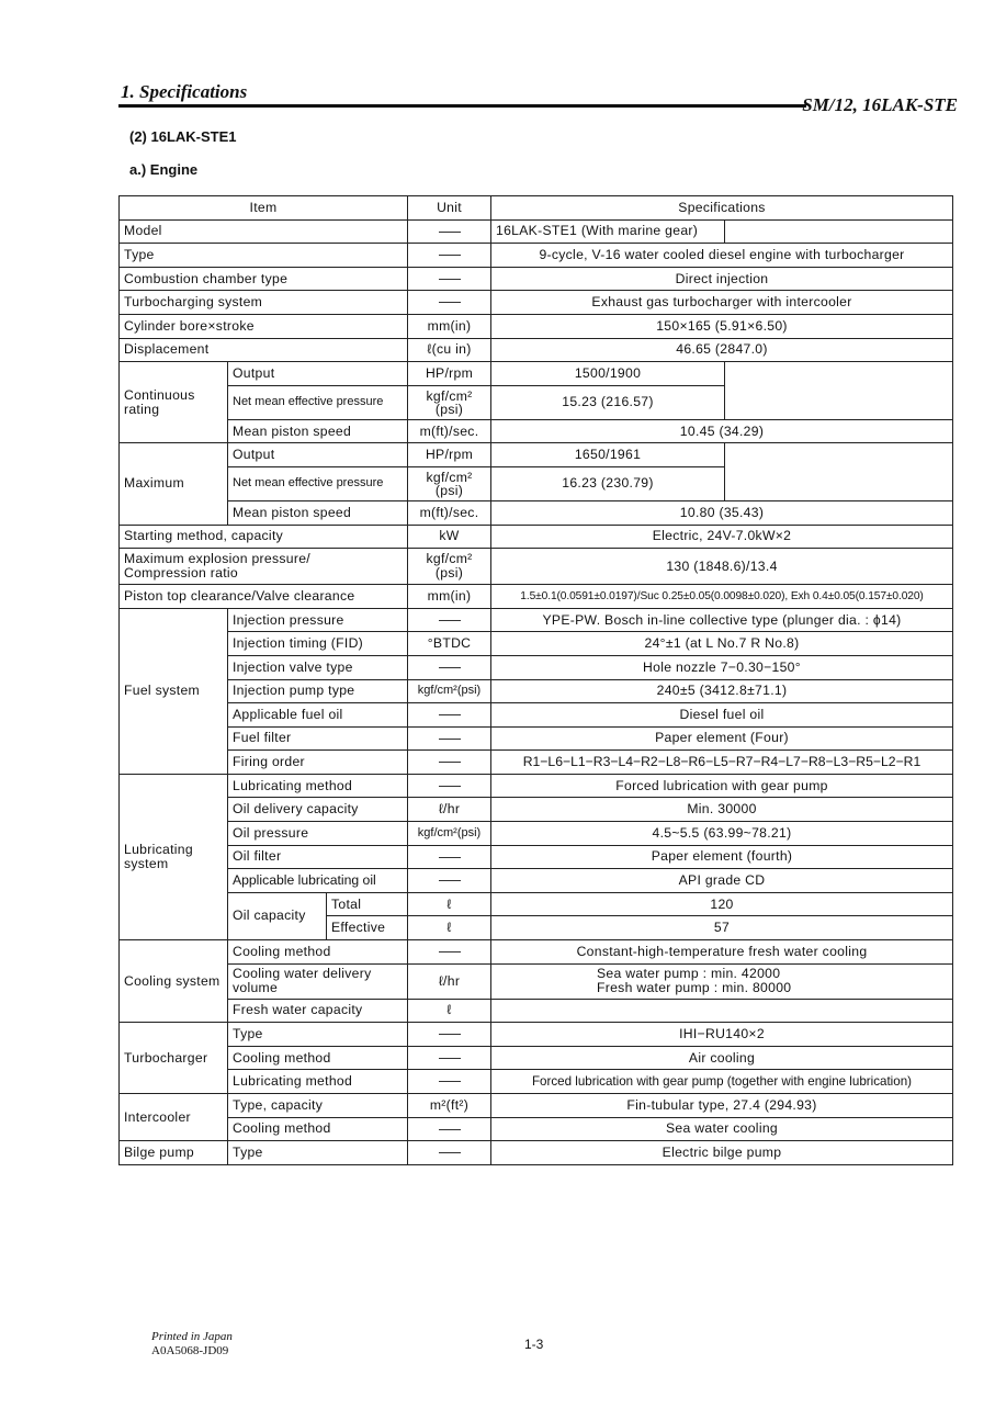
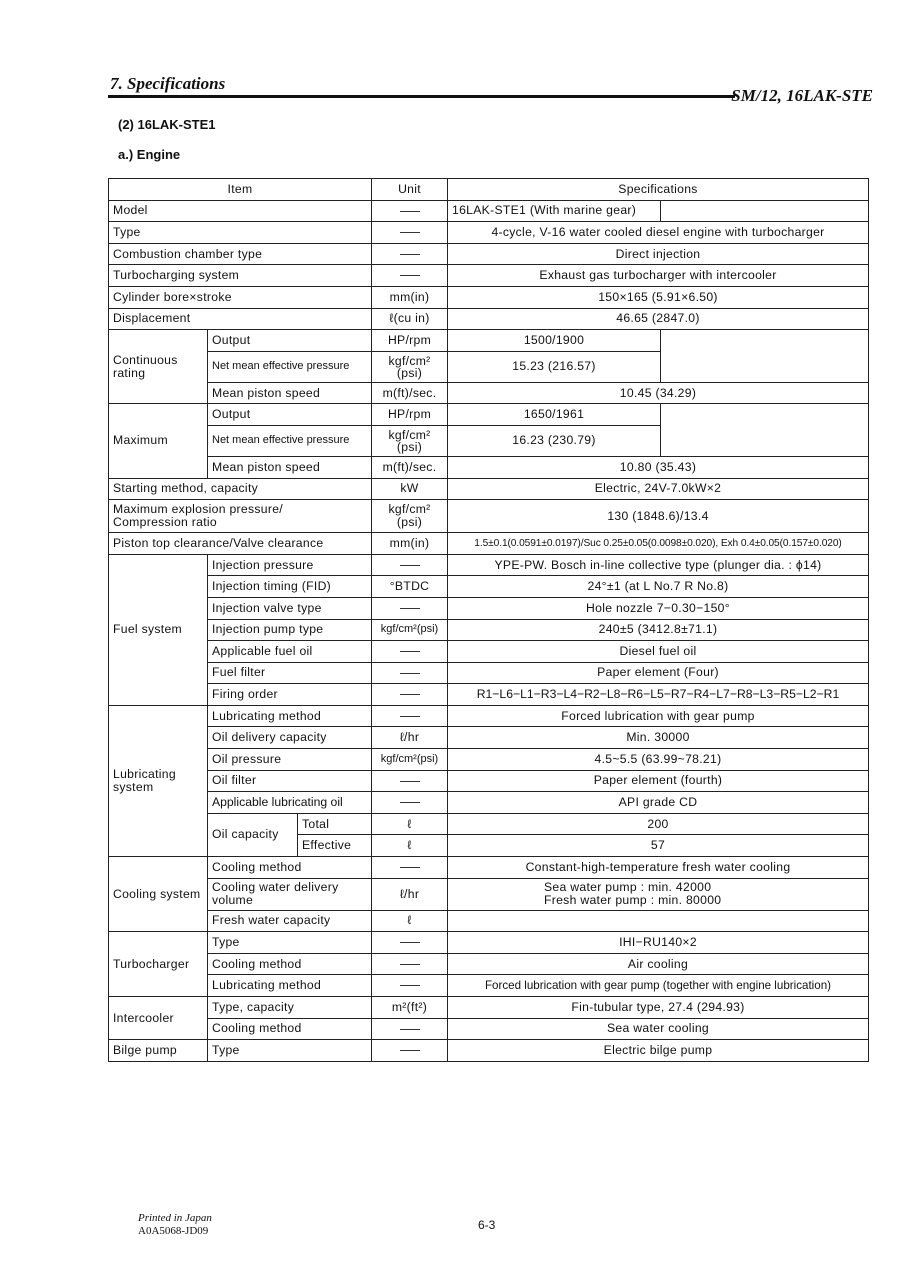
- 1. Specifications
+ 7. Specifications
  SM/12, 16LAK-STE
  (2) 16LAK-STE1
  a.) Engine
  Item	Unit	Specifications
  Model		16LAK-STE1 (With marine gear)
- Type		9-cycle, V-16 water cooled diesel engine with turbocharger
+ Type		4-cycle, V-16 water cooled diesel engine with turbocharger
  Combustion chamber type		Direct injection
  Turbocharging system		Exhaust gas turbocharger with intercooler
  Cylinder bore×stroke	mm(in)	150×165 (5.91×6.50)
  Displacement	ℓ(cu in)	46.65 (2847.0)
  Continuous rating	Output	HP/rpm	1500/1900
  Net mean effective pressure	kgf/cm²(psi)	15.23 (216.57)
  Mean piston speed	m(ft)/sec.	10.45 (34.29)
  Maximum	Output	HP/rpm	1650/1961
  Net mean effective pressure	kgf/cm²(psi)	16.23 (230.79)
  Mean piston speed	m(ft)/sec.	10.80 (35.43)
  Starting method, capacity	kW	Electric, 24V-7.0kW×2
  Maximum explosion pressure/Compression ratio	kgf/cm²(psi)	130 (1848.6)/13.4
  Piston top clearance/Valve clearance	mm(in)	1.5±0.1(0.0591±0.0197)/Suc 0.25±0.05(0.0098±0.020), Exh 0.4±0.05(0.157±0.020)
  Fuel system	Injection pressure		YPE-PW. Bosch in-line collective type (plunger dia. : ϕ14)
  Injection timing (FID)	°BTDC	24°±1 (at L No.7 R No.8)
  Injection valve type		Hole nozzle 7−0.30−150°
  Injection pump type	kgf/cm²(psi)	240±5 (3412.8±71.1)
  Applicable fuel oil		Diesel fuel oil
  Fuel filter		Paper element (Four)
  Firing order		R1−L6−L1−R3−L4−R2−L8−R6−L5−R7−R4−L7−R8−L3−R5−L2−R1
  Lubricating system	Lubricating method		Forced lubrication with gear pump
  Oil delivery capacity	ℓ/hr	Min. 30000
  Oil pressure	kgf/cm²(psi)	4.5~5.5 (63.99~78.21)
  Oil filter		Paper element (fourth)
  Applicable lubricating oil		API grade CD
- Oil capacity	Total	ℓ	120
+ Oil capacity	Total	ℓ	200
  Effective	ℓ	57
  Cooling system	Cooling method		Constant-high-temperature fresh water cooling
  Cooling water deliveryvolume	ℓ/hr	Sea water pump : min. 42000Fresh water pump : min. 80000
  Fresh water capacity	ℓ
  Turbocharger	Type		IHI−RU140×2
  Cooling method		Air cooling
  Lubricating method		Forced lubrication with gear pump (together with engine lubrication)
  Intercooler	Type, capacity	m²(ft²)	Fin-tubular type, 27.4 (294.93)
  Cooling method		Sea water cooling
  Bilge pump	Type		Electric bilge pump
  Printed in Japan
  A0A5068-JD09
- 1-3
+ 6-3
